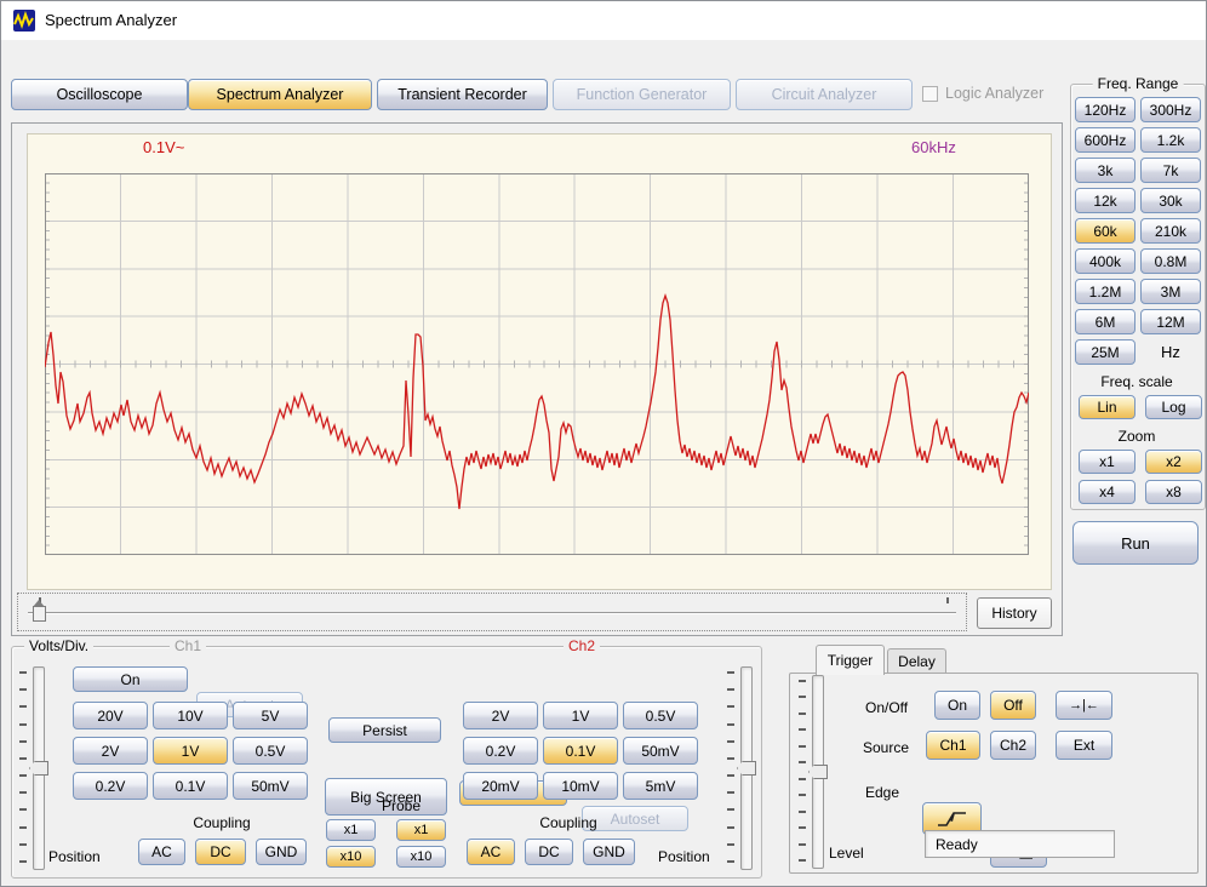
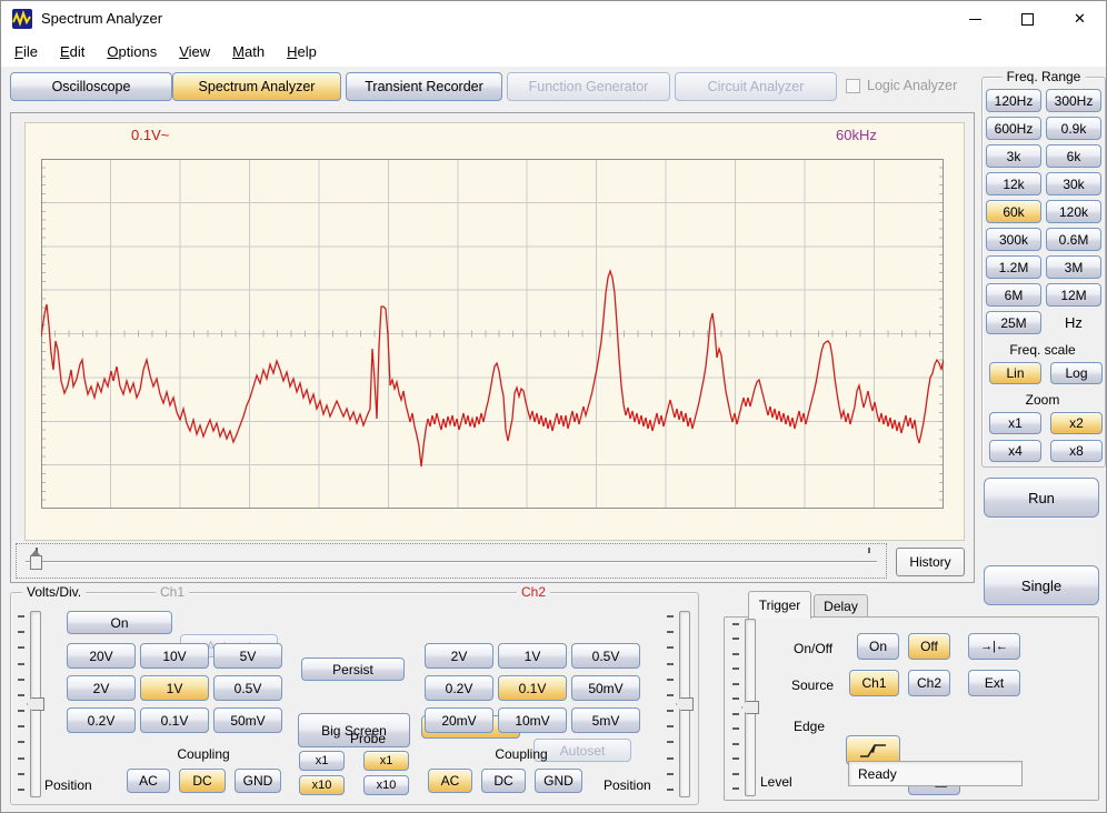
  Spectrum Analyzer
+ ✕
+ File
+ Edit
+ Options
+ View
+ Math
+ Help
  Oscilloscope
  Spectrum Analyzer
  Transient Recorder
  Function Generator
  Circuit Analyzer
  Logic Analyzer
  0.1V~
  60kHz
  History
  Freq. Range
  120Hz
  300Hz
  600Hz
- 1.2k
+ 0.9k
  3k
- 7k
+ 6k
  12k
  30k
  60k
- 210k
+ 120k
- 400k
+ 300k
- 0.8M
+ 0.6M
  1.2M
  3M
  6M
  12M
  25M
  Hz
  Freq. scale
  Lin
  Log
  Zoom
  x1
  x2
  x4
  x8
  Run
+ Single
  Volts/Div.
  Ch1
  Ch2
  On
  Persist
  Big Screen
  Autoset
  20V
  10V
  5V
  2V
  1V
  0.5V
  0.2V
  0.1V
  50mV
  2V
  1V
  0.5V
  0.2V
  0.1V
  50mV
  20mV
  10mV
  5mV
  Coupling
  AC
  DC
  GND
  Position
  Probe
  x1
  x10
  x1
  x10
  Coupling
  AC
  DC
  GND
  Position
  Trigger
  Delay
  On/Off
  On
  Off
  →|←
  Source
  Ch1
  Ch2
  Ext
  Edge
  Level
  Ready
